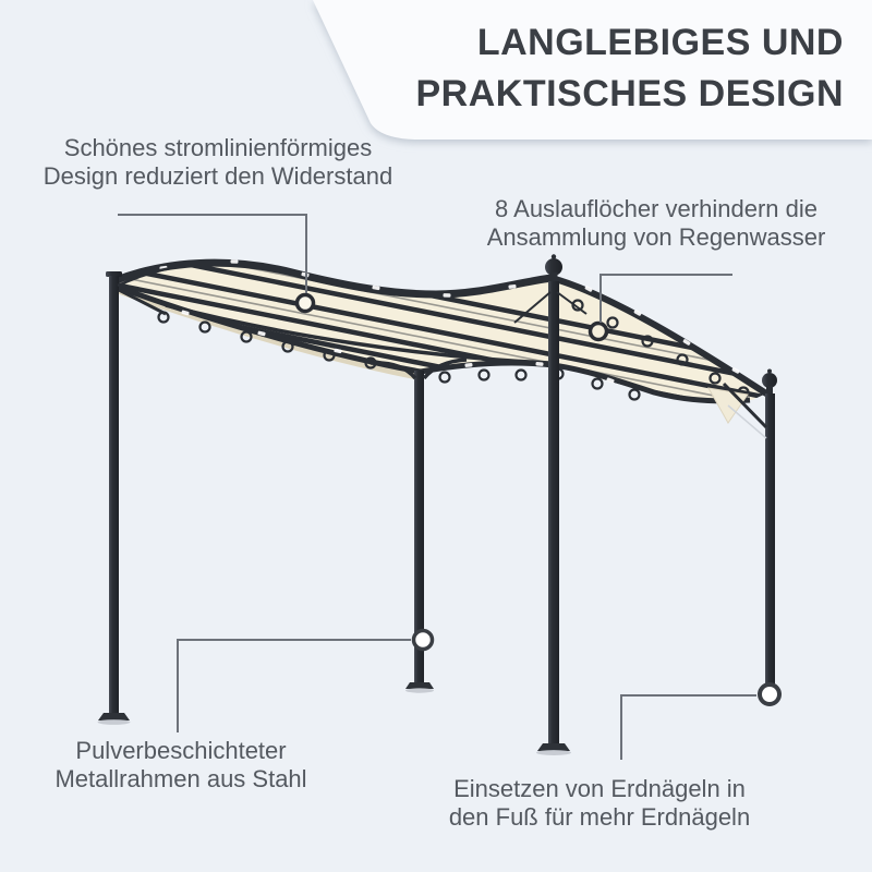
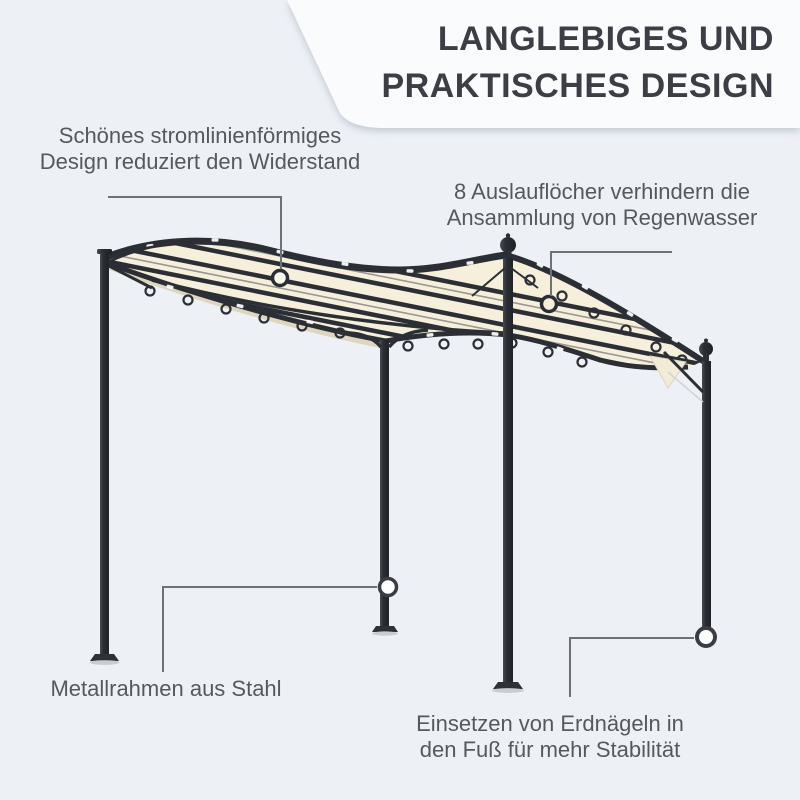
  LANGLEBIGES UND
  PRAKTISCHES DESIGN
  Schönes stromlinienförmiges
  Design reduziert den Widerstand
  8 Auslauflöcher verhindern die
  Ansammlung von Regenwasser
- Pulverbeschichteter
  Metallrahmen aus Stahl
  Einsetzen von Erdnägeln in
- den Fuß für mehr Erdnägeln
+ den Fuß für mehr Stabilität
